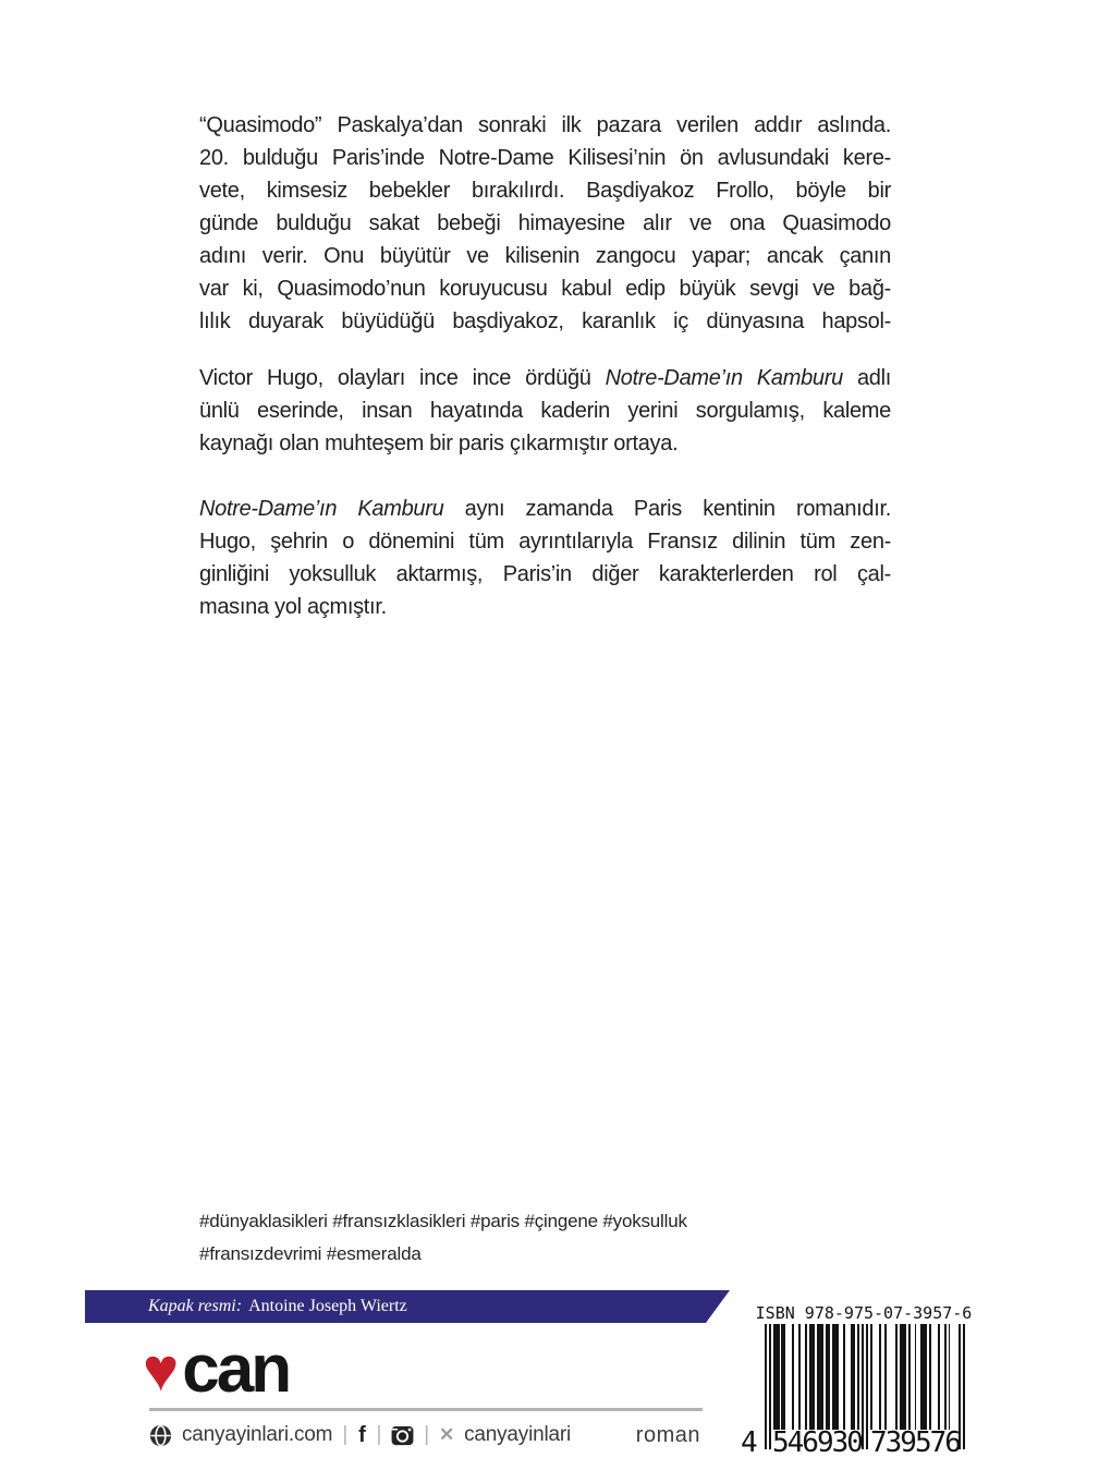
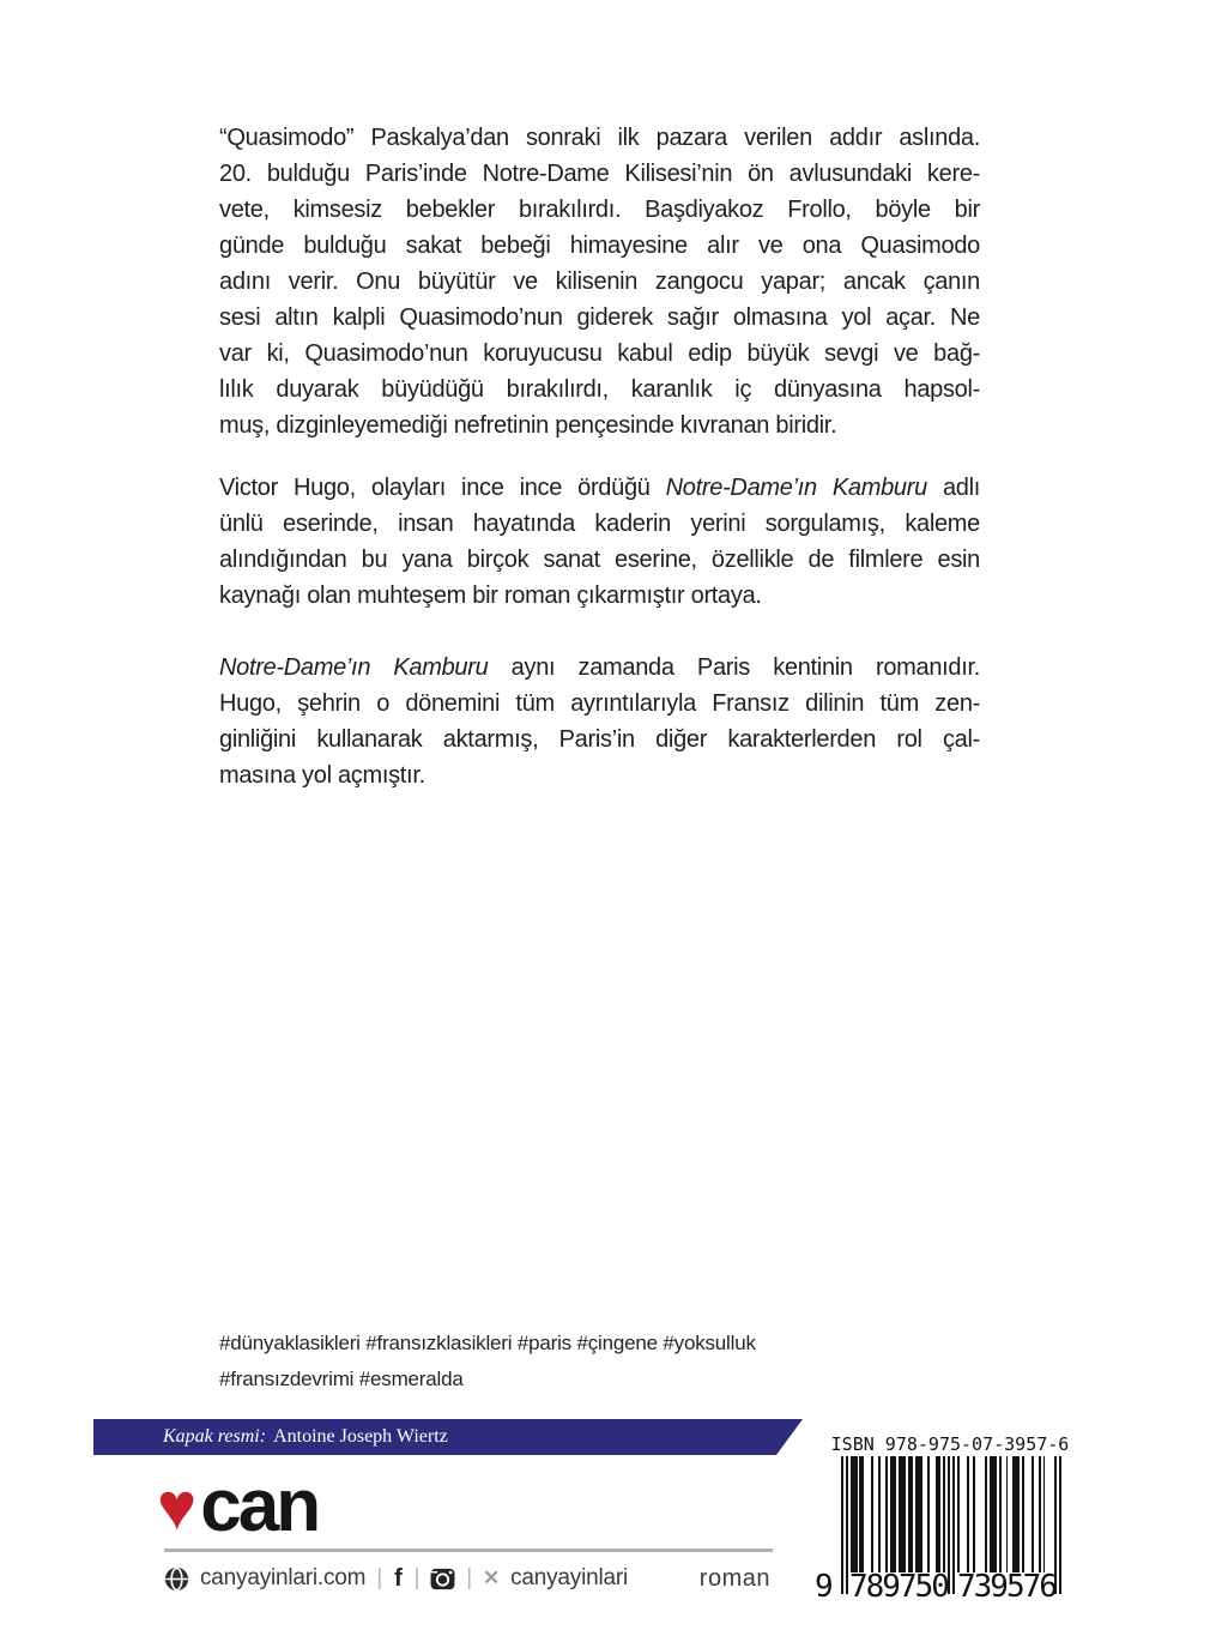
  “Quasimodo” Paskalya’dan sonraki ilk pazara verilen addır aslında.
  20. bulduğu Paris’inde Notre-Dame Kilisesi’nin ön avlusundaki kere-
  vete, kimsesiz bebekler bırakılırdı. Başdiyakoz Frollo, böyle bir
  günde bulduğu sakat bebeği himayesine alır ve ona Quasimodo
  adını verir. Onu büyütür ve kilisenin zangocu yapar; ancak çanın
+ sesi altın kalpli Quasimodo’nun giderek sağır olmasına yol açar. Ne
  var ki, Quasimodo’nun koruyucusu kabul edip büyük sevgi ve bağ-
- lılık duyarak büyüdüğü başdiyakoz, karanlık iç dünyasına hapsol-
+ lılık duyarak büyüdüğü bırakılırdı, karanlık iç dünyasına hapsol-
+ muş, dizginleyemediği nefretinin pençesinde kıvranan biridir.
  Victor Hugo, olayları ince ince ördüğü Notre-Dame’ın Kamburu adlı
  ünlü eserinde, insan hayatında kaderin yerini sorgulamış, kaleme
+ alındığından bu yana birçok sanat eserine, özellikle de filmlere esin
- kaynağı olan muhteşem bir paris çıkarmıştır ortaya.
+ kaynağı olan muhteşem bir roman çıkarmıştır ortaya.
  Notre-Dame’ın Kamburu aynı zamanda Paris kentinin romanıdır.
  Hugo, şehrin o dönemini tüm ayrıntılarıyla Fransız dilinin tüm zen-
- ginliğini yoksulluk aktarmış, Paris’in diğer karakterlerden rol çal-
+ ginliğini kullanarak aktarmış, Paris’in diğer karakterlerden rol çal-
  masına yol açmıştır.
  #dünyaklasikleri #fransızklasikleri #paris #çingene #yoksulluk
  #fransızdevrimi #esmeralda
  Kapak resmi: Antoine Joseph Wiertz
  ♥
  can
  canyayinlari.com
  |
  f
  |
  |
  ✕
  canyayinlari
  roman
  ISBN 978-975-07-3957-6
- 4
+ 9
- 546930
+ 789750
  739576
